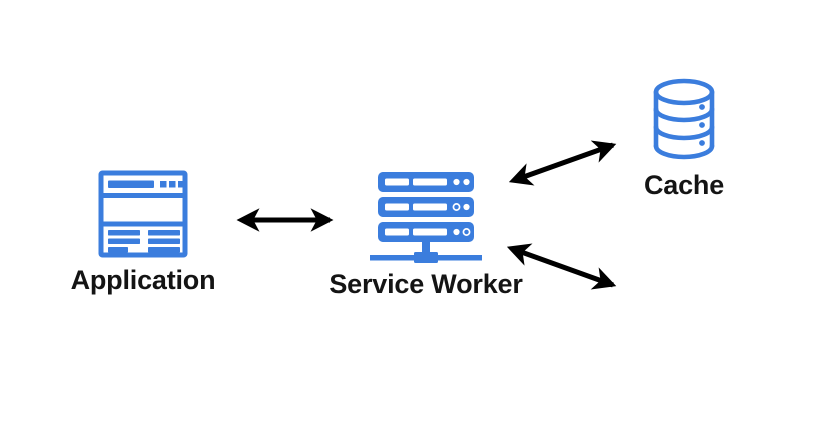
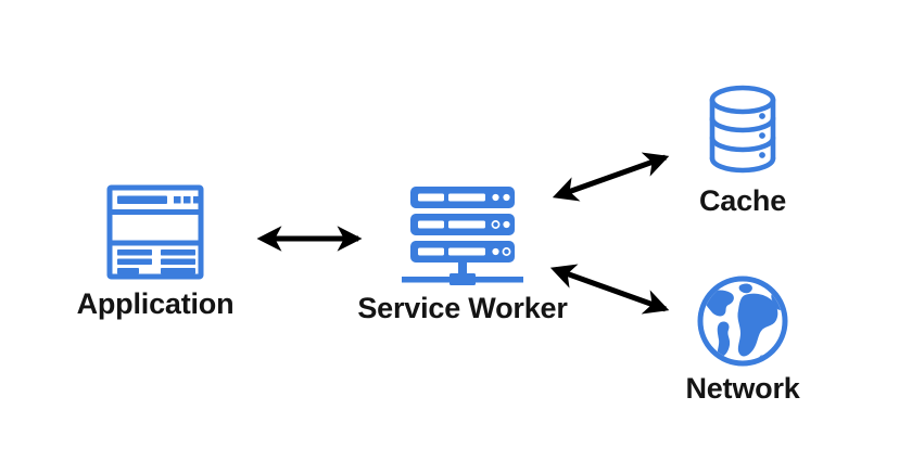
  Application
  Service Worker
  Cache
+ Network
